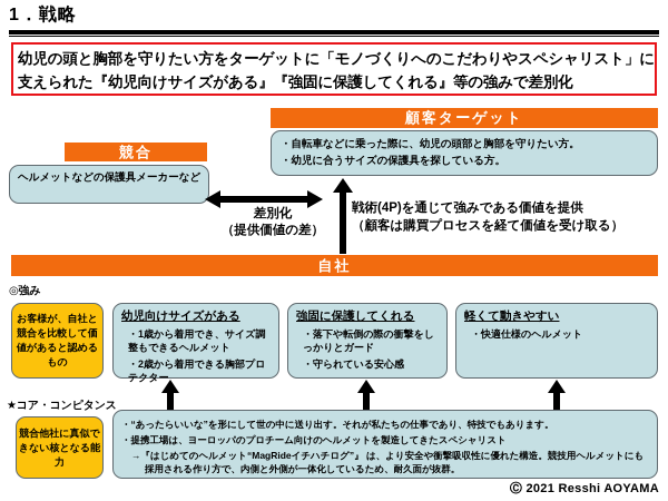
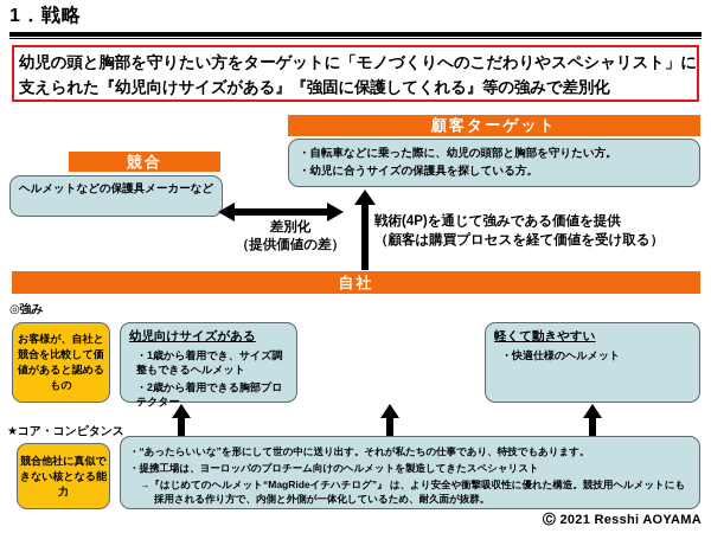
  1．戦略
  幼児の頭と胸部を守りたい方をターゲットに「モノづくりへのこだわりやスペシャリスト」に支えられた『幼児向けサイズがある』『強固に保護してくれる』等の強みで差別化
  競合
  ヘルメットなどの保護具メーカーなど
  顧客ターゲット
  ・自転車などに乗った際に、幼児の頭部と胸部を守りたい方。
  ・幼児に合うサイズの保護具を探している方。
  差別化
  （提供価値の差）
  戦術(4P)を通じて強みである価値を提供
  （顧客は購買プロセスを経て価値を受け取る）
  自社
  ◎強み
  お客様が、自社と競合を比較して価値があると認めるもの
  幼児向けサイズがある
  ・1歳から着用でき、サイズ調整もできるヘルメット
  ・2歳から着用できる胸部プロテクター
- 強固に保護してくれる
- ・落下や転倒の際の衝撃をしっかりとガード
- ・守られている安心感
  軽くて動きやすい
  ・快適仕様のヘルメット
  ★コア・コンピタンス
  競合他社に真似できない核となる能力
  ・“あったらいいな”を形にして世の中に送り出す。それが私たちの仕事であり、特技でもあります。
  ・提携工場は、ヨーロッパのプロチーム向けのヘルメットを製造してきたスペシャリスト
  →『はじめてのヘルメット“MagRideイチハチログ”』 は、より安全や衝撃吸収性に優れた構造。競技用ヘルメットにも
  採用される作り方で、内側と外側が一体化しているため、耐久面が抜群。
  Ⓒ 2021 Resshi AOYAMA
